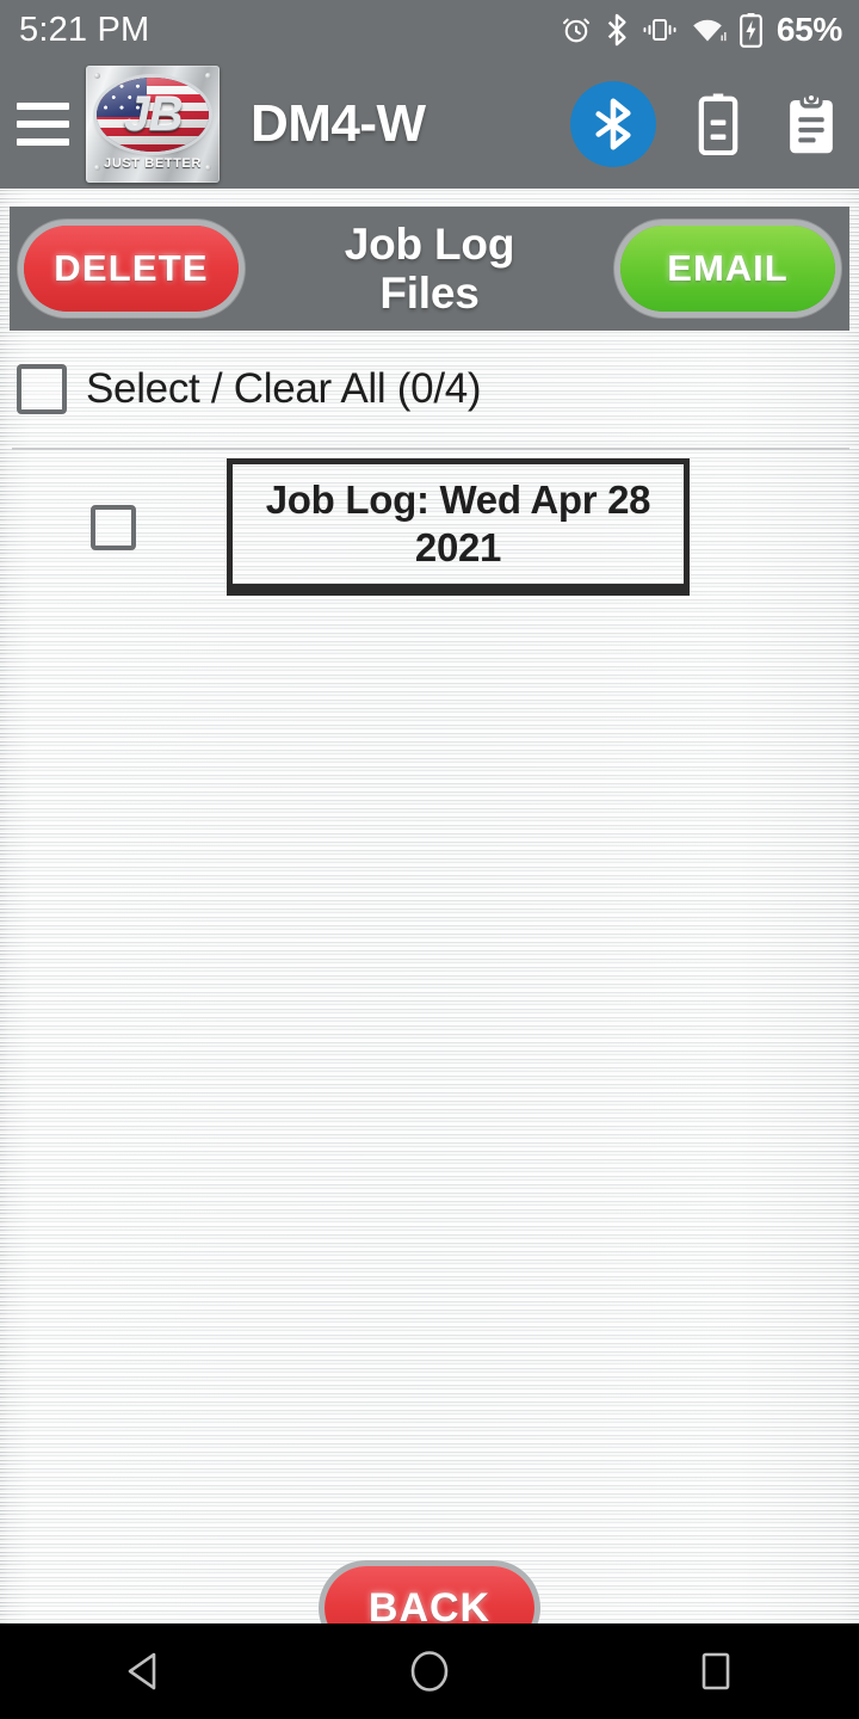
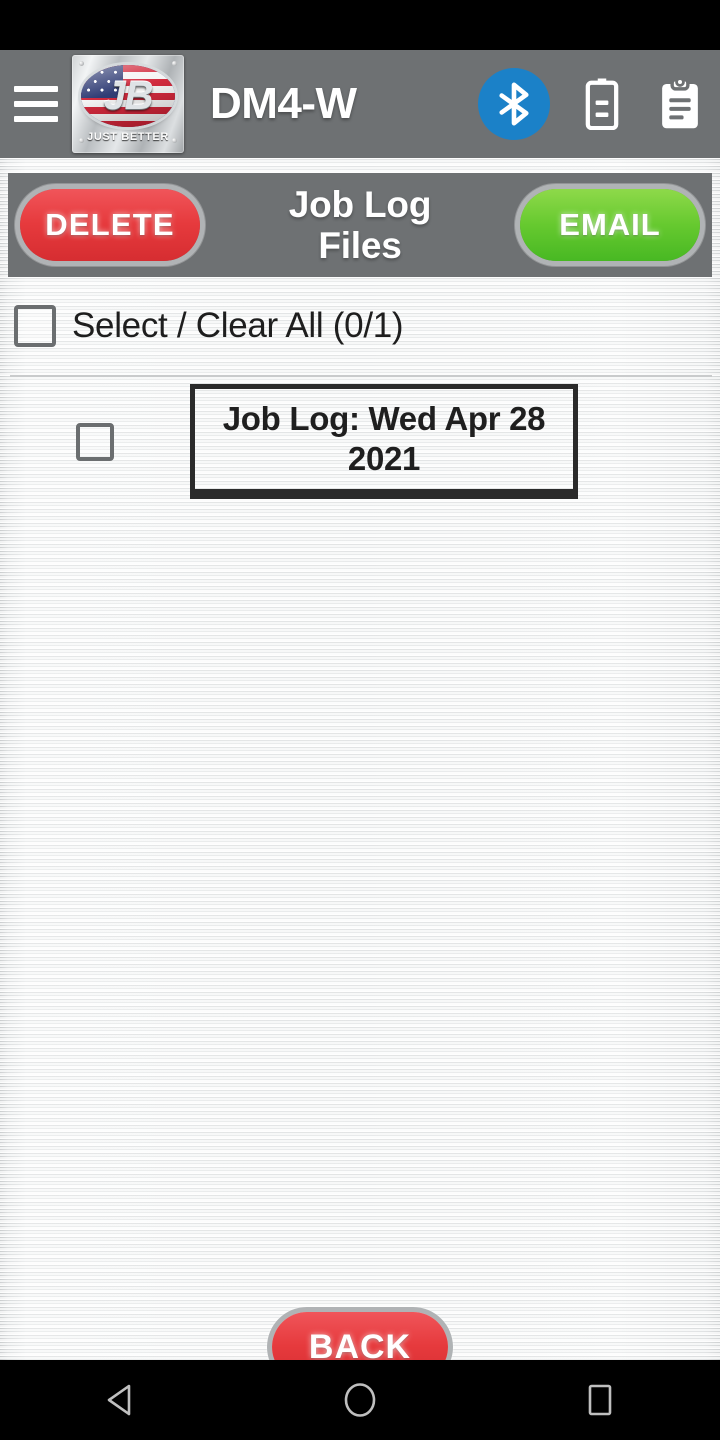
- 5:21 PM
- 65%
  JB
  JUST BETTER
  DM4-W
  DELETE
  Job Log
  Files
  EMAIL
- Select / Clear All (0/4)
+ Select / Clear All (0/1)
  Job Log: Wed Apr 28 2021
  BACK
